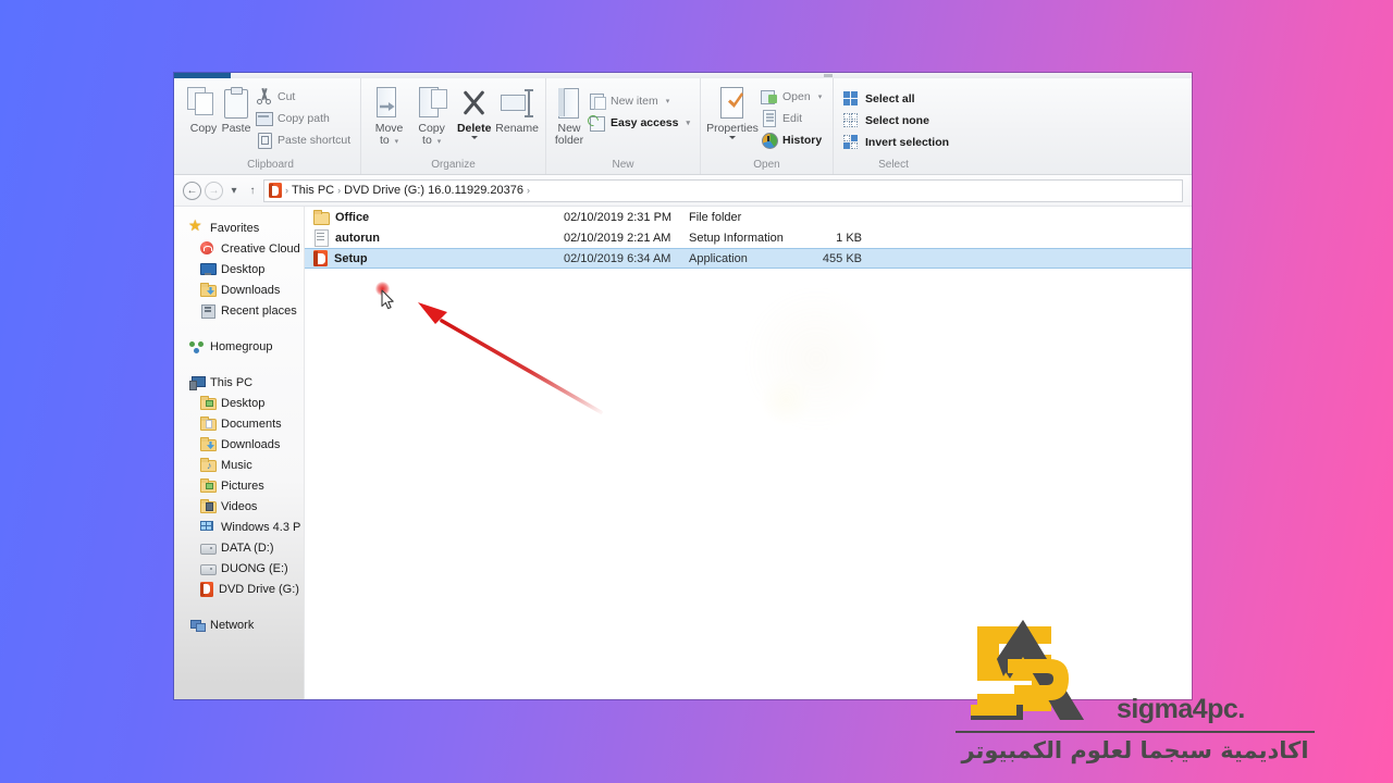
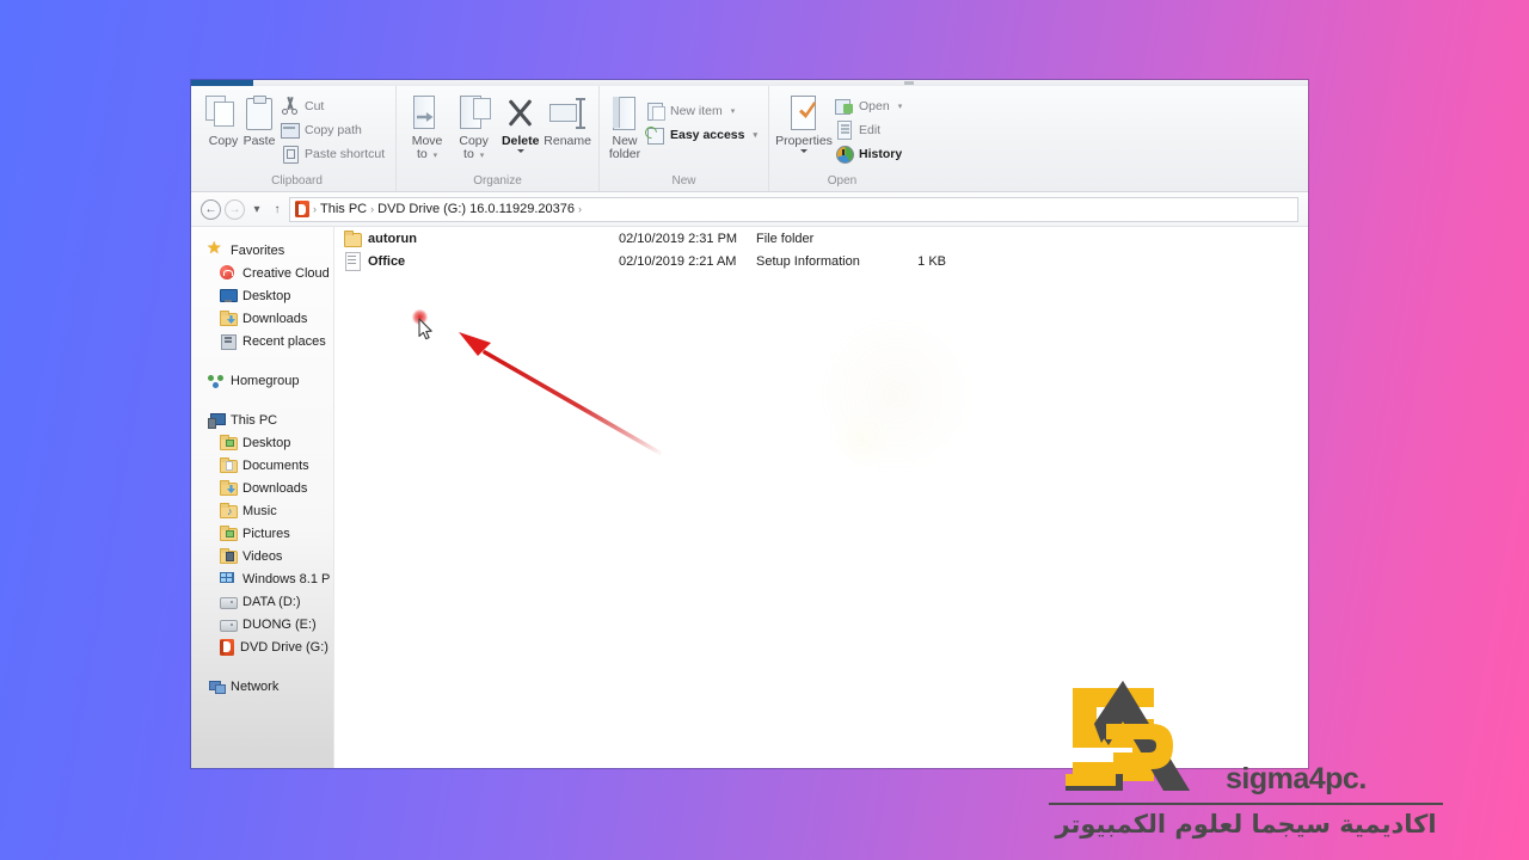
  Copy
  Paste
  Cut
  Copy path
  Paste shortcut
  Clipboard
  Move
  Copy
  Delete
  Rename
  Organize
  New
  folder
  New item
  Easy access
  New
  Properties
  Open
  Edit
  History
  Open
- Select all
- Select none
- Invert selection
- Select
  ←
  →
  ▾
  ↑
  ›
  This PC
  ›
  DVD Drive (G:) 16.0.11929.20376
  ›
  Favorites
  Creative Cloud
  Desktop
  Downloads
  Recent places
  Homegroup
  This PC
  Desktop
  Documents
  Downloads
  Music
  Pictures
  Videos
- Windows 4.3 P
+ Windows 8.1 P
  DATA (D:)
  DUONG (E:)
  DVD Drive (G:)
  Network
- Office
+ autorun
  02/10/2019 2:31 PM
  File folder
- autorun
+ Office
  02/10/2019 2:21 AM
  Setup Information
  1 KB
- Setup
- 02/10/2019 6:34 AM
- Application
- 455 KB
  sigma4pc.
  اكاديمية سيجما لعلوم الكمبيوتر
